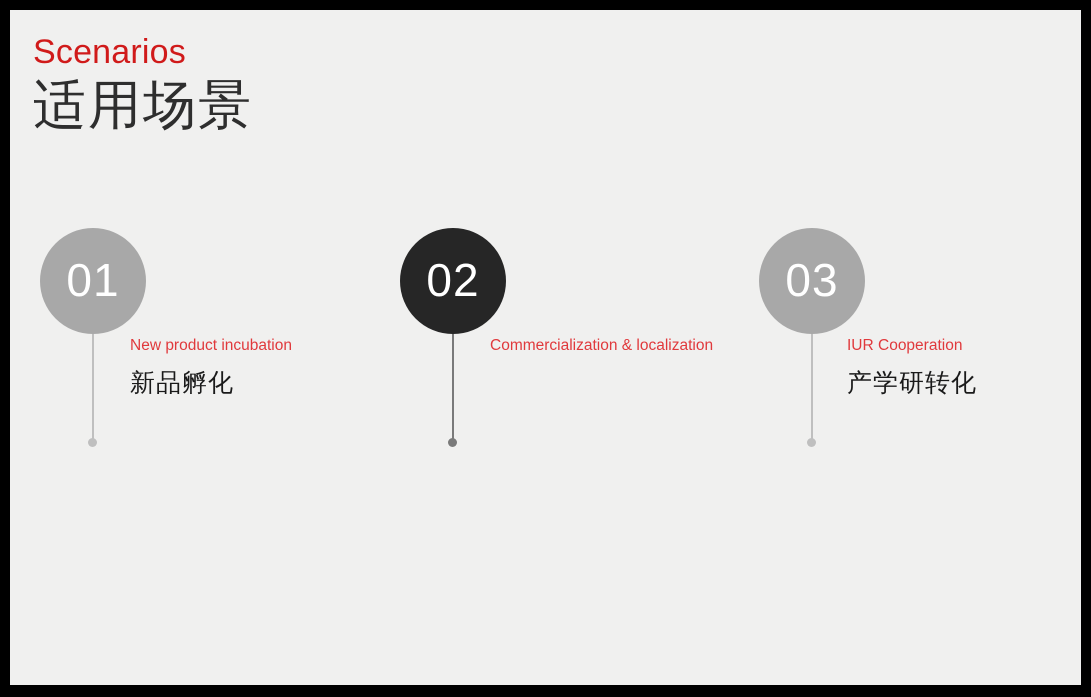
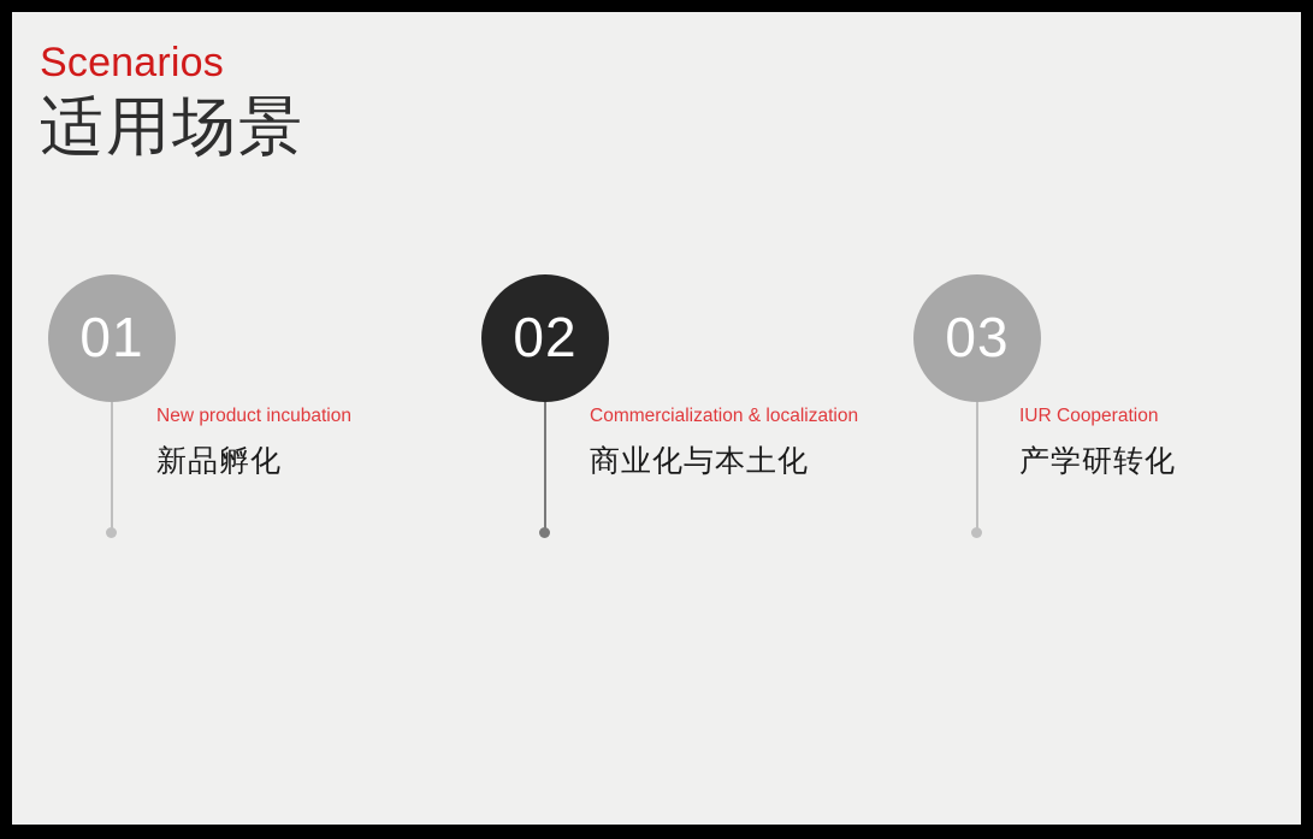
  Scenarios
  适用场景
  01
  New product incubation
  新品孵化
  02
  Commercialization & localization
+ 商业化与本土化
  03
  IUR Cooperation
  产学研转化
